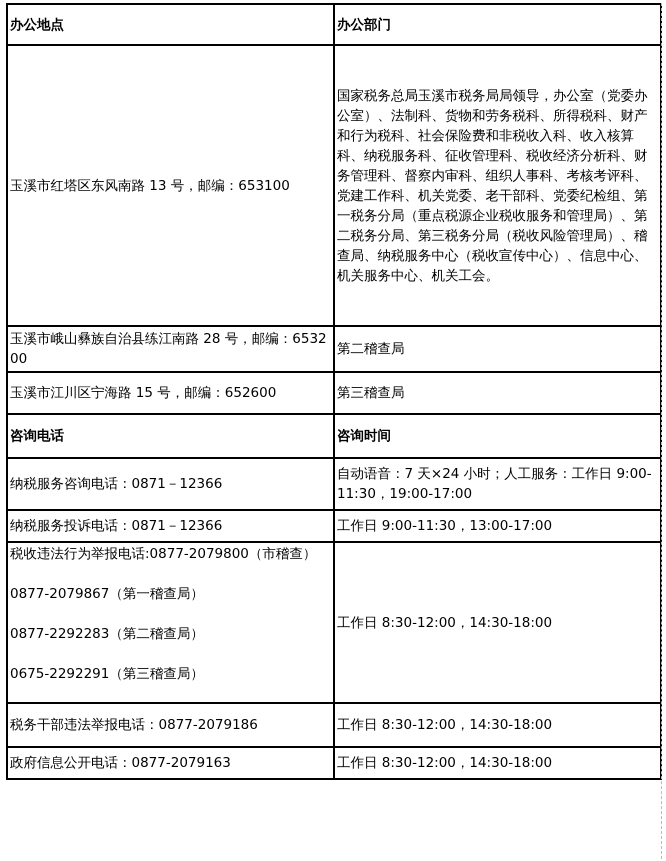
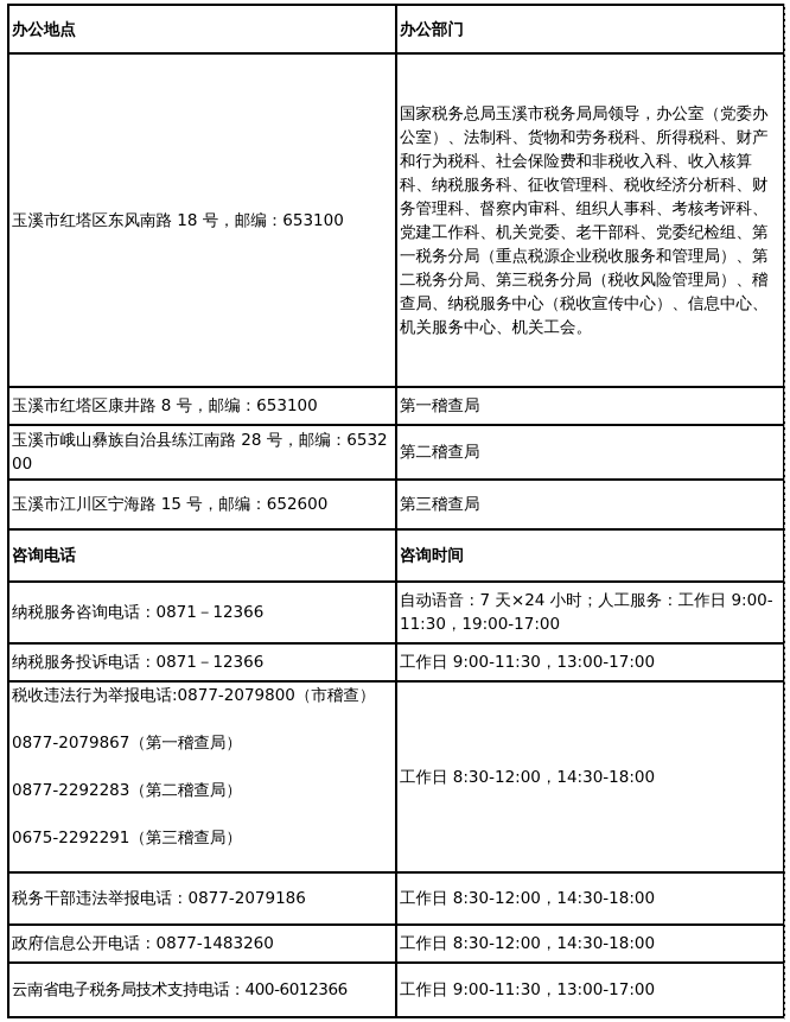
  办公地点	办公部门
- 玉溪市红塔区东风南路 13 号，邮编：653100	国家税务总局玉溪市税务局局领导，办公室（党委办公室）、法制科、货物和劳务税科、所得税科、财产和行为税科、社会保险费和非税收入科、收入核算科、纳税服务科、征收管理科、税收经济分析科、财务管理科、督察内审科、组织人事科、考核考评科、党建工作科、机关党委、老干部科、党委纪检组、第一税务分局（重点税源企业税收服务和管理局）、第二税务分局、第三税务分局（税收风险管理局）、稽查局、纳税服务中心（税收宣传中心）、信息中心、机关服务中心、机关工会。
+ 玉溪市红塔区东风南路 18 号，邮编：653100	国家税务总局玉溪市税务局局领导，办公室（党委办公室）、法制科、货物和劳务税科、所得税科、财产和行为税科、社会保险费和非税收入科、收入核算科、纳税服务科、征收管理科、税收经济分析科、财务管理科、督察内审科、组织人事科、考核考评科、党建工作科、机关党委、老干部科、党委纪检组、第一税务分局（重点税源企业税收服务和管理局）、第二税务分局、第三税务分局（税收风险管理局）、稽查局、纳税服务中心（税收宣传中心）、信息中心、机关服务中心、机关工会。
+ 玉溪市红塔区康井路 8 号，邮编：653100	第一稽查局
  玉溪市峨山彝族自治县练江南路 28 号，邮编：653200	第二稽查局
  玉溪市江川区宁海路 15 号，邮编：652600	第三稽查局
  咨询电话	咨询时间
  纳税服务咨询电话：0871－12366	自动语音：7 天×24 小时；人工服务：工作日 9:00-11:30，19:00-17:00
  纳税服务投诉电话：0871－12366	工作日 9:00-11:30，13:00-17:00
  税收违法行为举报电话:0877-2079800（市稽查） 0877-2079867（第一稽查局） 0877-2292283（第二稽查局） 0675-2292291（第三稽查局）	工作日 8:30-12:00，14:30-18:00
  税务干部违法举报电话：0877-2079186	工作日 8:30-12:00，14:30-18:00
- 政府信息公开电话：0877-2079163	工作日 8:30-12:00，14:30-18:00
+ 政府信息公开电话：0877-1483260	工作日 8:30-12:00，14:30-18:00
+ 云南省电子税务局技术支持电话：400-6012366	工作日 9:00-11:30，13:00-17:00
